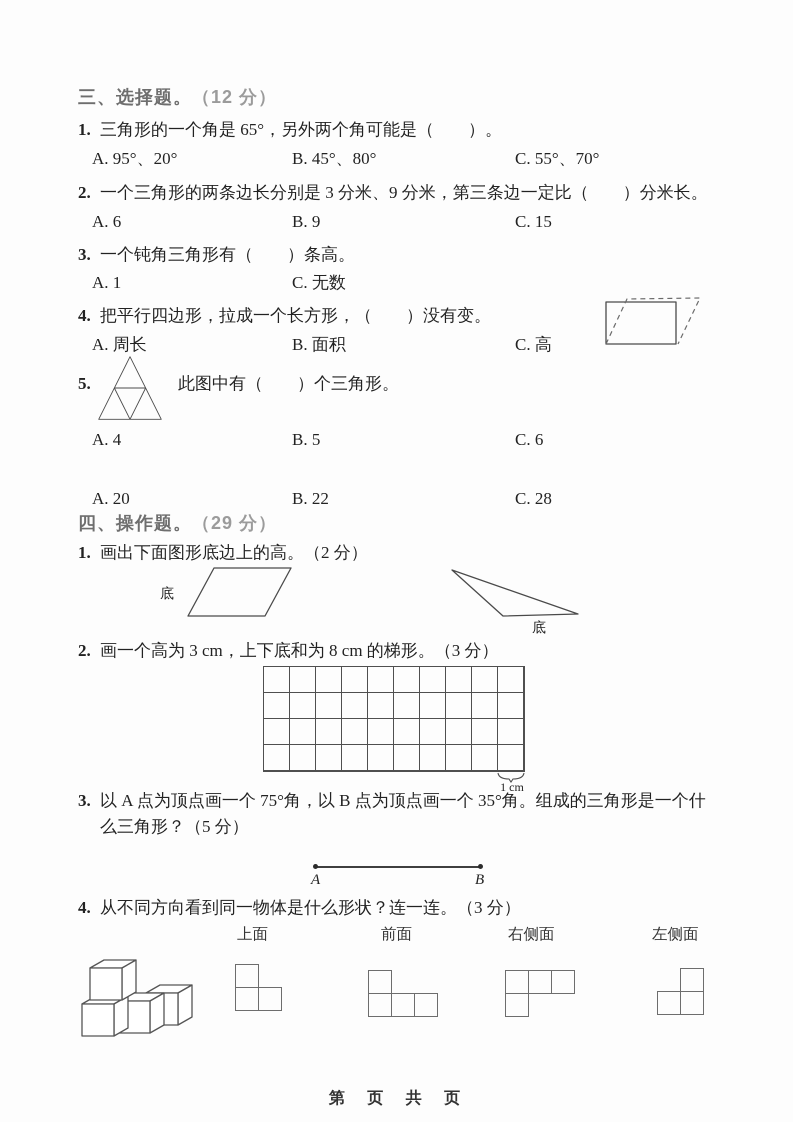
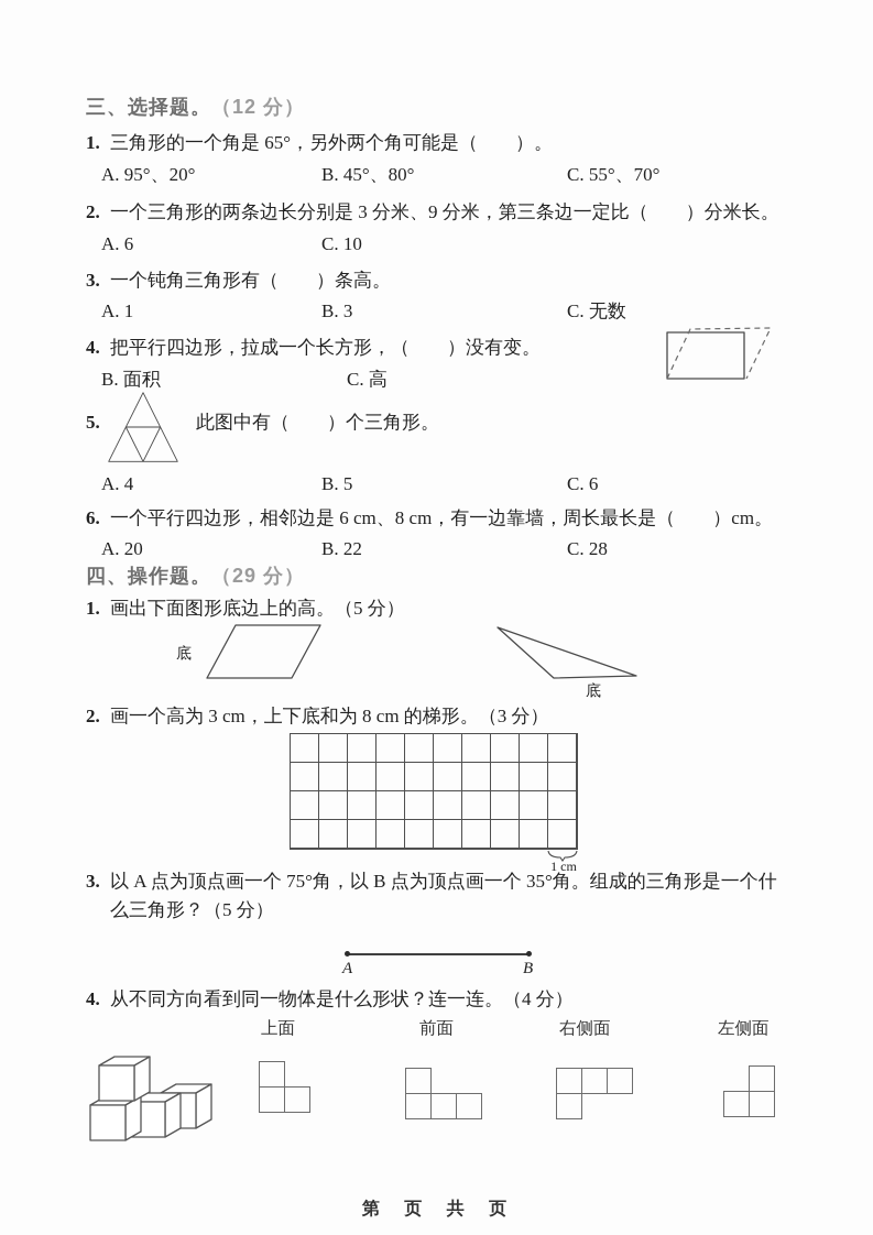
  三、选择题。（12 分）
  1.
  三角形的一个角是 65°，另外两个角可能是（ ）。
  A. 95°、20°
  B. 45°、80°
  C. 55°、70°
  2.
  一个三角形的两条边长分别是 3 分米、9 分米，第三条边一定比（ ）分米长。
  A. 6
- B. 9
- C. 15
+ C. 10
  3.
  一个钝角三角形有（ ）条高。
  A. 1
+ B. 3
  C. 无数
  4.
  把平行四边形，拉成一个长方形，（ ）没有变。
- A. 周长
  B. 面积
  C. 高
  5.
  此图中有（ ）个三角形。
  A. 4
  B. 5
  C. 6
+ 6.
+ 一个平行四边形，相邻边是 6 cm、8 cm，有一边靠墙，周长最长是（ ）cm。
  A. 20
  B. 22
  C. 28
  四、操作题。（29 分）
  1.
- 画出下面图形底边上的高。（2 分）
+ 画出下面图形底边上的高。（5 分）
  底
  底
  2.
  画一个高为 3 cm，上下底和为 8 cm 的梯形。（3 分）
  1 cm
  3.
  以 A 点为顶点画一个 75°角，以 B 点为顶点画一个 35°角。组成的三角形是一个什么三角形？（5 分）
  A
  B
  4.
- 从不同方向看到同一物体是什么形状？连一连。（3 分）
+ 从不同方向看到同一物体是什么形状？连一连。（4 分）
  上面
  前面
  右侧面
  左侧面
  第 页 共 页
